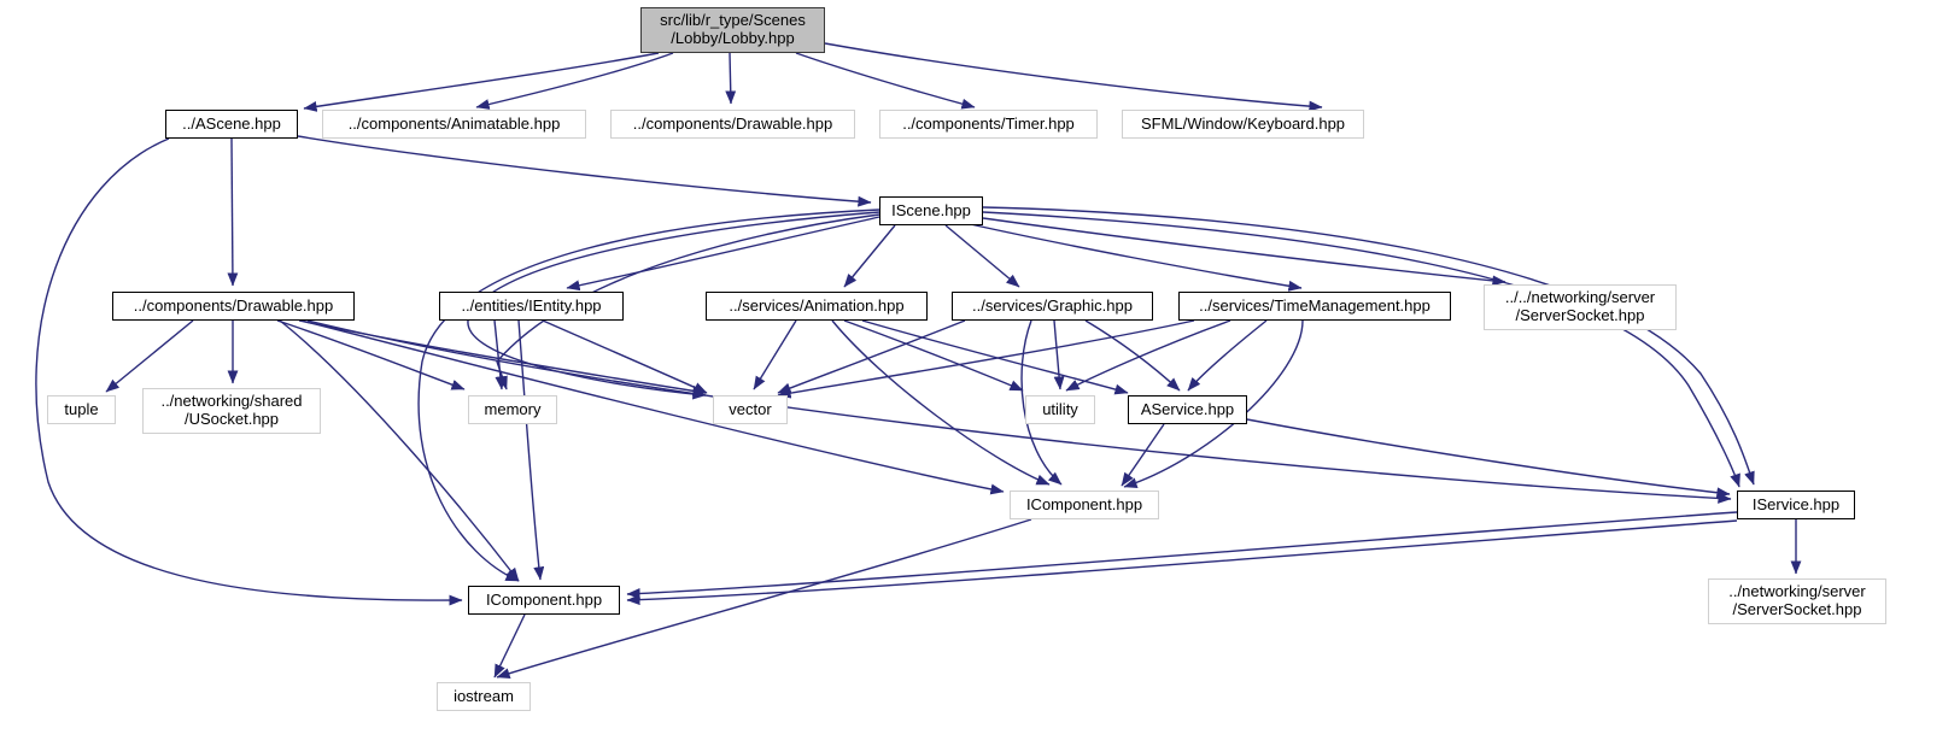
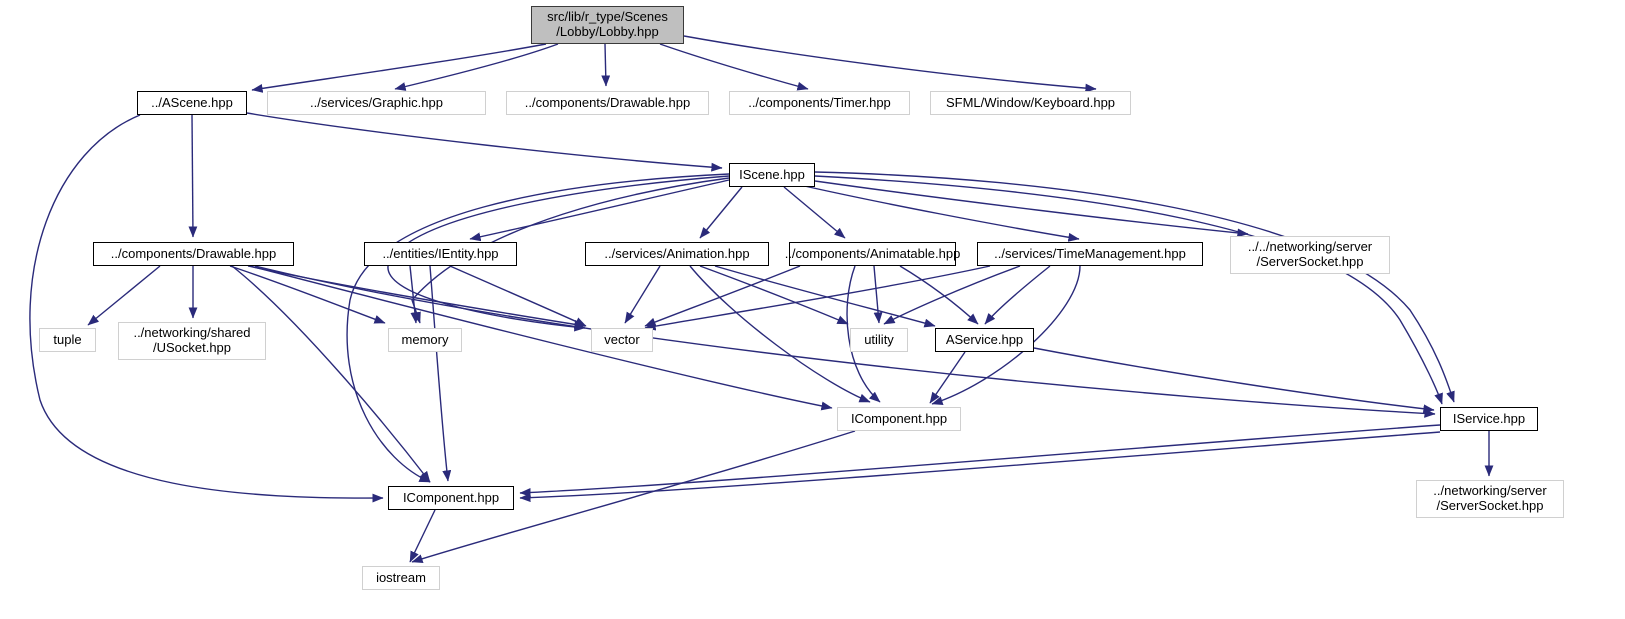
  src/lib/r_type/Scenes
  /Lobby/Lobby.hpp
  ../AScene.hpp
- ../components/Animatable.hpp
+ ../services/Graphic.hpp
  ../components/Drawable.hpp
  ../components/Timer.hpp
  SFML/Window/Keyboard.hpp
  IScene.hpp
  ../components/Drawable.hpp
  ../entities/IEntity.hpp
  ../services/Animation.hpp
- ../services/Graphic.hpp
+ ../components/Animatable.hpp
  ../services/TimeManagement.hpp
  ../../networking/server
  /ServerSocket.hpp
  tuple
  ../networking/shared
  /USocket.hpp
  memory
  vector
  utility
  AService.hpp
  IComponent.hpp
  IService.hpp
  IComponent.hpp
  ../networking/server
  /ServerSocket.hpp
  iostream
